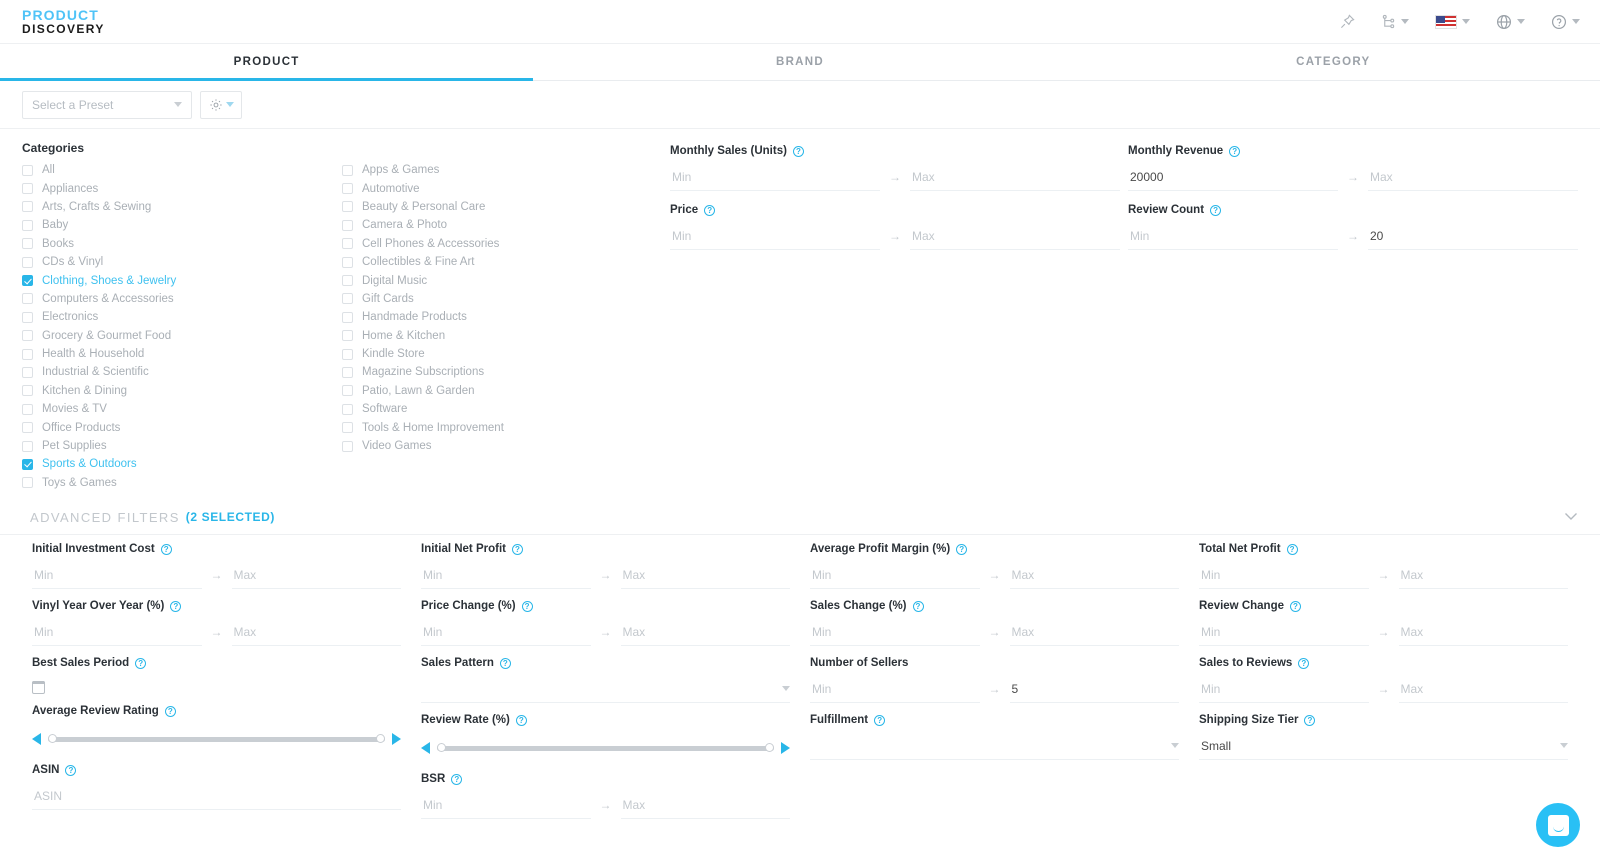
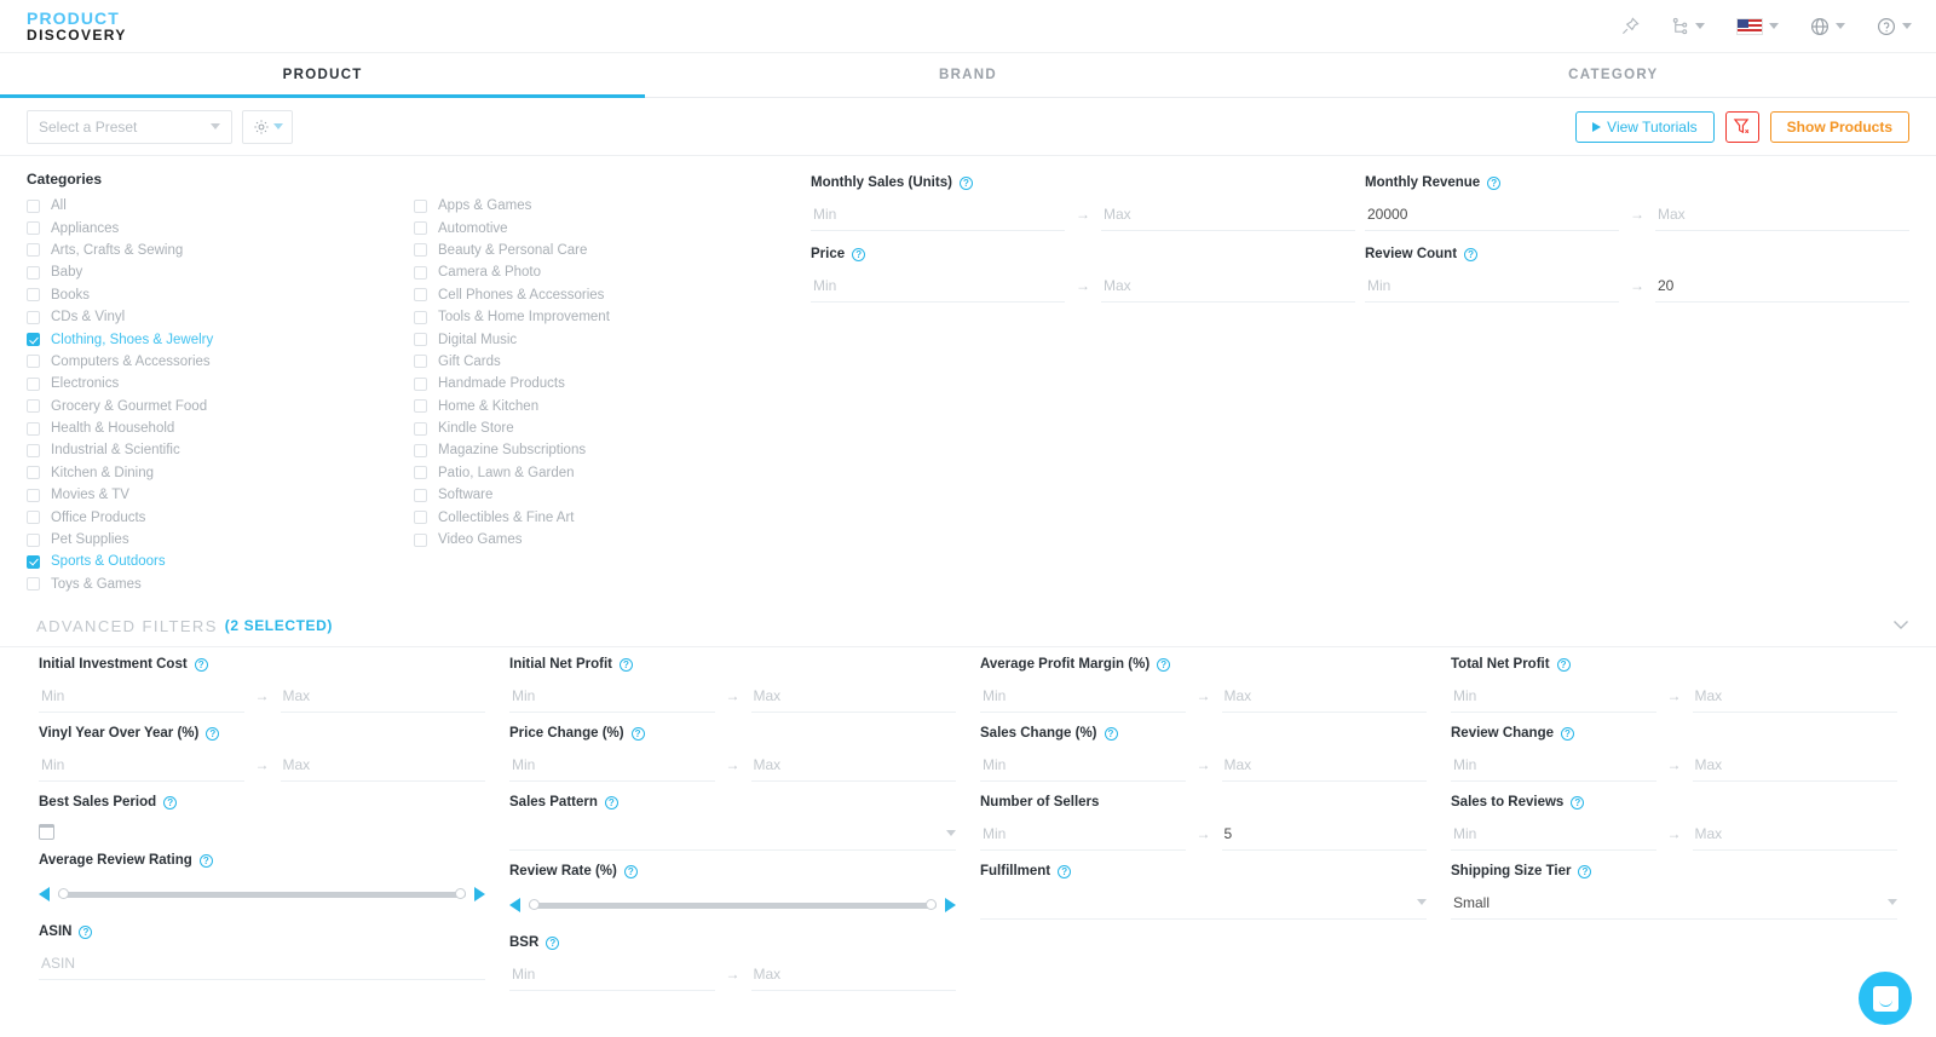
  PRODUCT
  DISCOVERY
  PRODUCT
  BRAND
  CATEGORY
  Select a Preset
+ View Tutorials
+ Show Products
  Categories
  All
  Appliances
  Arts, Crafts & Sewing
  Baby
  Books
  CDs & Vinyl
  Clothing, Shoes & Jewelry
  Computers & Accessories
  Electronics
  Grocery & Gourmet Food
  Health & Household
  Industrial & Scientific
  Kitchen & Dining
  Movies & TV
  Office Products
  Pet Supplies
  Sports & Outdoors
  Toys & Games
  Apps & Games
  Automotive
  Beauty & Personal Care
  Camera & Photo
  Cell Phones & Accessories
- Collectibles & Fine Art
+ Tools & Home Improvement
  Digital Music
  Gift Cards
  Handmade Products
  Home & Kitchen
  Kindle Store
  Magazine Subscriptions
  Patio, Lawn & Garden
  Software
- Tools & Home Improvement
+ Collectibles & Fine Art
  Video Games
  Monthly Sales (Units)
  ?
  Min
  →
  Max
  Price
  ?
  Min
  →
  Max
  Monthly Revenue
  ?
  20000
  →
  Max
  Review Count
  ?
  Min
  →
  20
  ADVANCED FILTERS
  (2 SELECTED)
  Initial Investment Cost
  ?
  Min
  →
  Max
  Vinyl Year Over Year (%)
  ?
  Min
  →
  Max
  Best Sales Period
  ?
  Average Review Rating
  ?
  ASIN
  ?
  ASIN
  Initial Net Profit
  ?
  Min
  →
  Max
  Price Change (%)
  ?
  Min
  →
  Max
  Sales Pattern
  ?
  Review Rate (%)
  ?
  BSR
  ?
  Min
  →
  Max
  Average Profit Margin (%)
  ?
  Min
  →
  Max
  Sales Change (%)
  ?
  Min
  →
  Max
  Number of Sellers
  Min
  →
  5
  Fulfillment
  ?
  Total Net Profit
  ?
  Min
  →
  Max
  Review Change
  ?
  Min
  →
  Max
  Sales to Reviews
  ?
  Min
  →
  Max
  Shipping Size Tier
  ?
  Small
